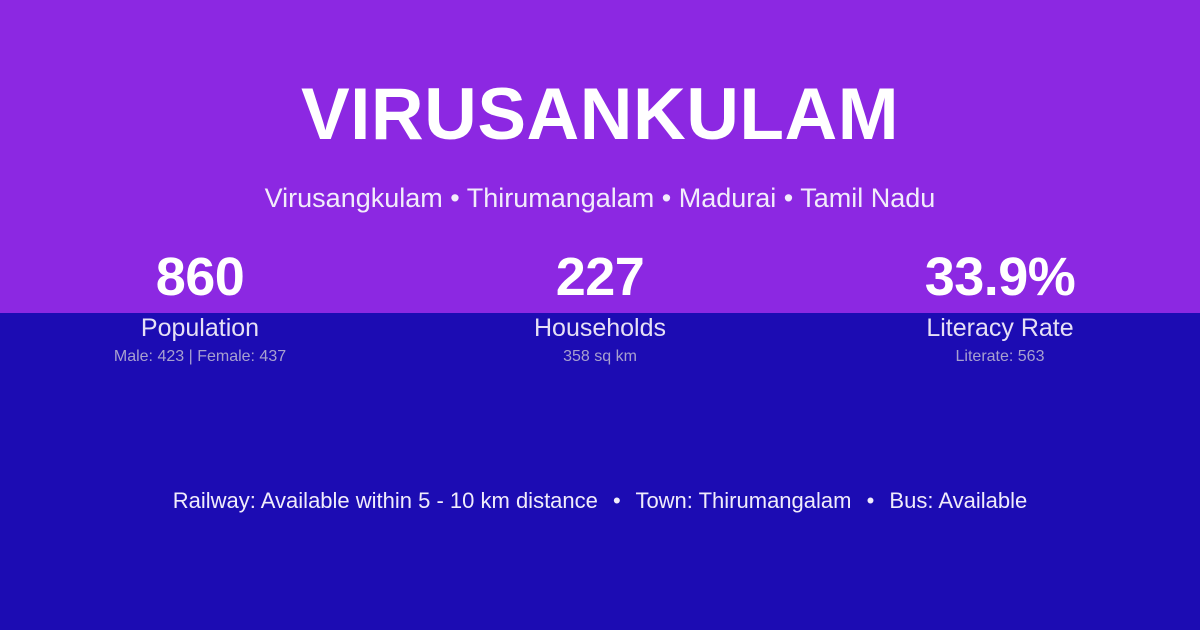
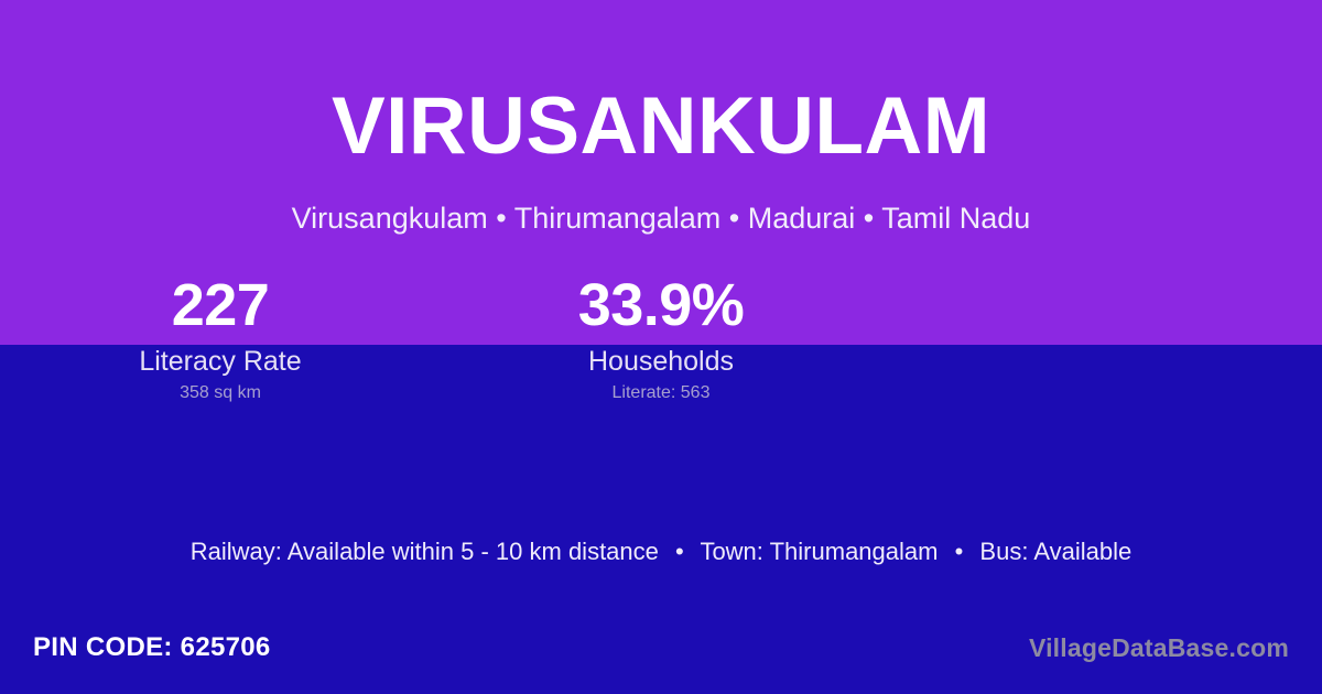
  VIRUSANKULAM
  Virusangkulam • Thirumangalam • Madurai • Tamil Nadu
- 860
- Population
- Male: 423 | Female: 437
  227
- Households
+ Literacy Rate
  358 sq km
  33.9%
- Literacy Rate
+ Households
  Literate: 563
  Railway: Available within 5 - 10 km distance • Town: Thirumangalam • Bus: Available
+ PIN CODE: 625706
+ VillageDataBase.com
